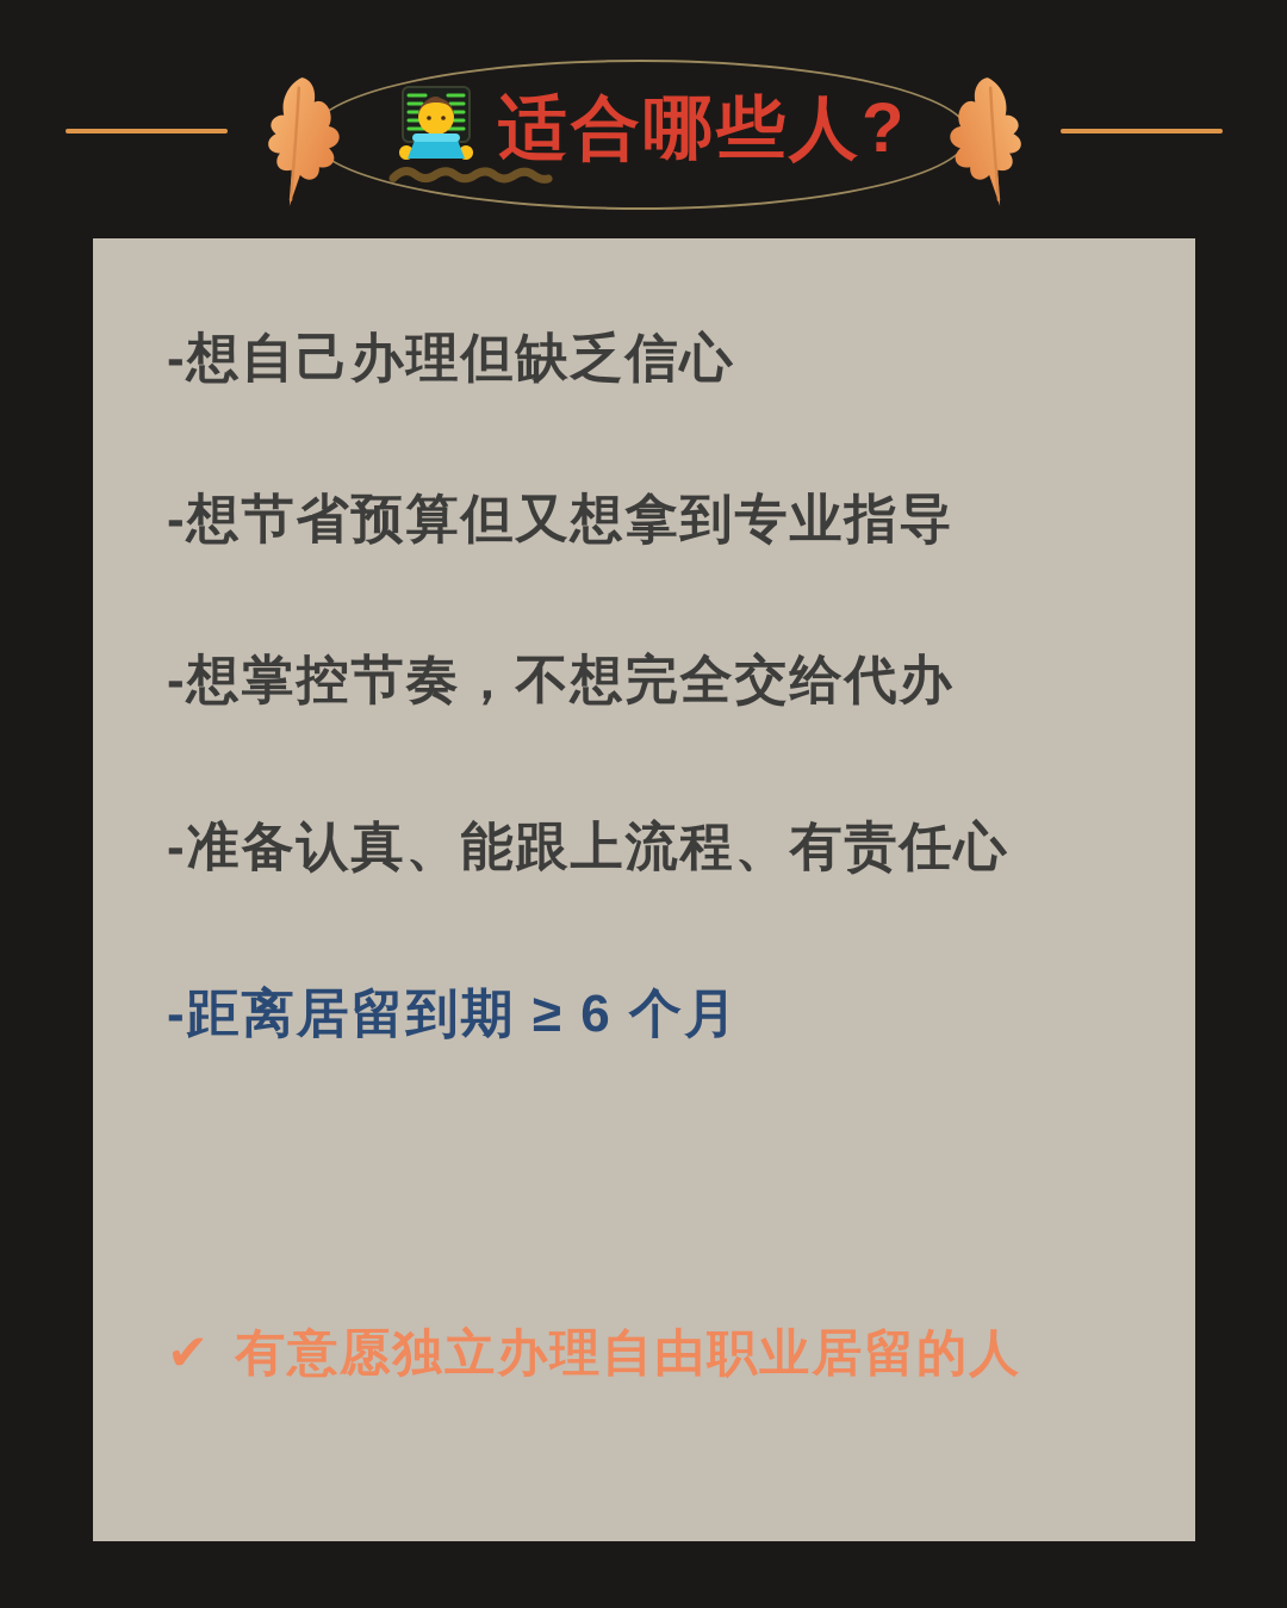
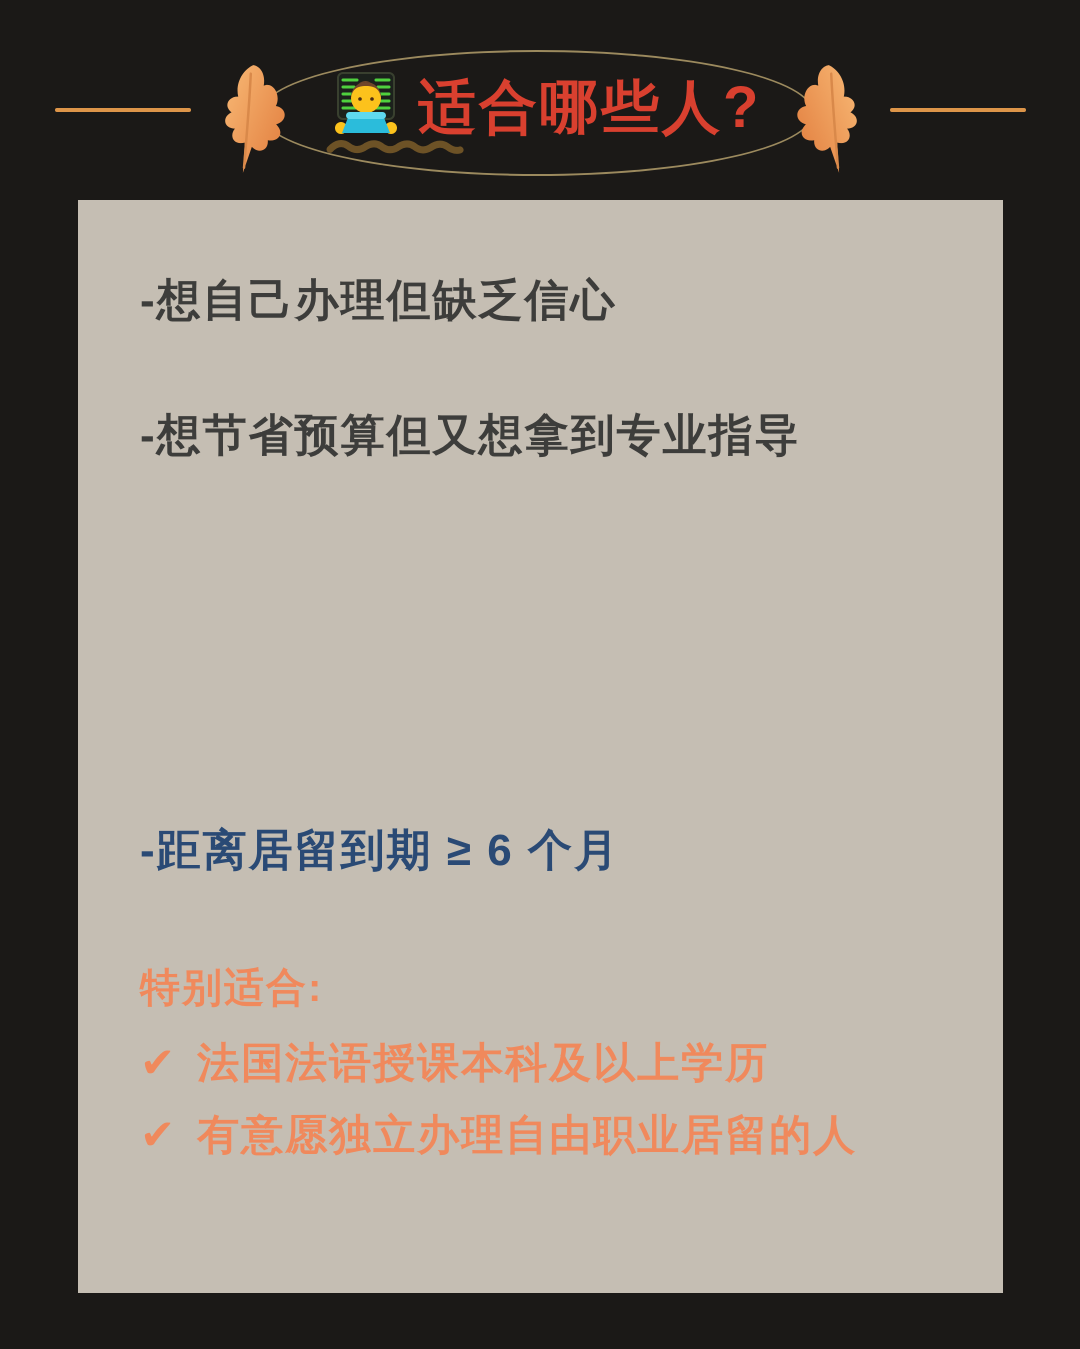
  适合哪些人?
  -想自己办理但缺乏信心
  -想节省预算但又想拿到专业指导
- -想掌控节奏，不想完全交给代办
- -准备认真、能跟上流程、有责任心
  -距离居留到期 ≥ 6 个月
+ 特别适合:
+ ✔ 法国法语授课本科及以上学历
  ✔ 有意愿独立办理自由职业居留的人
